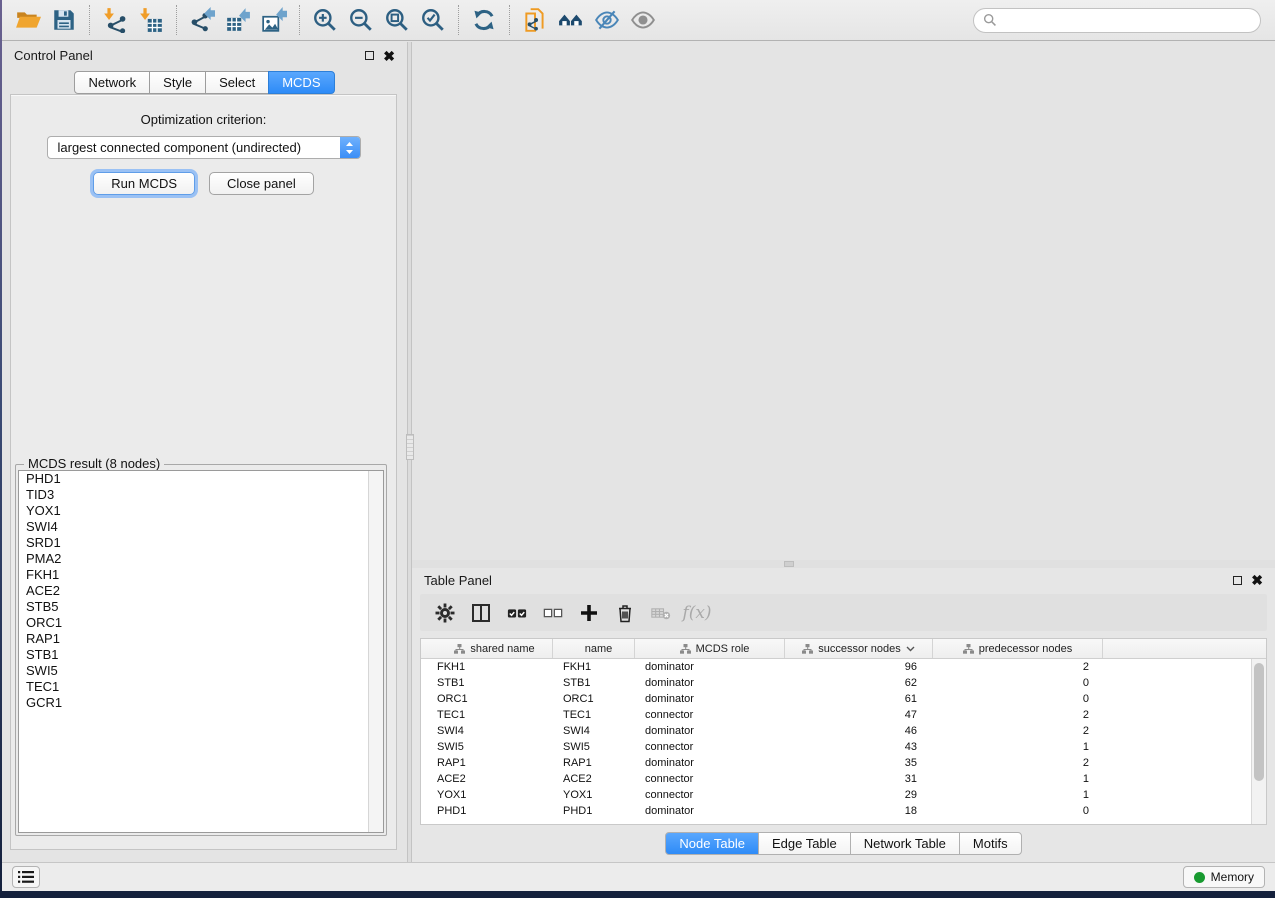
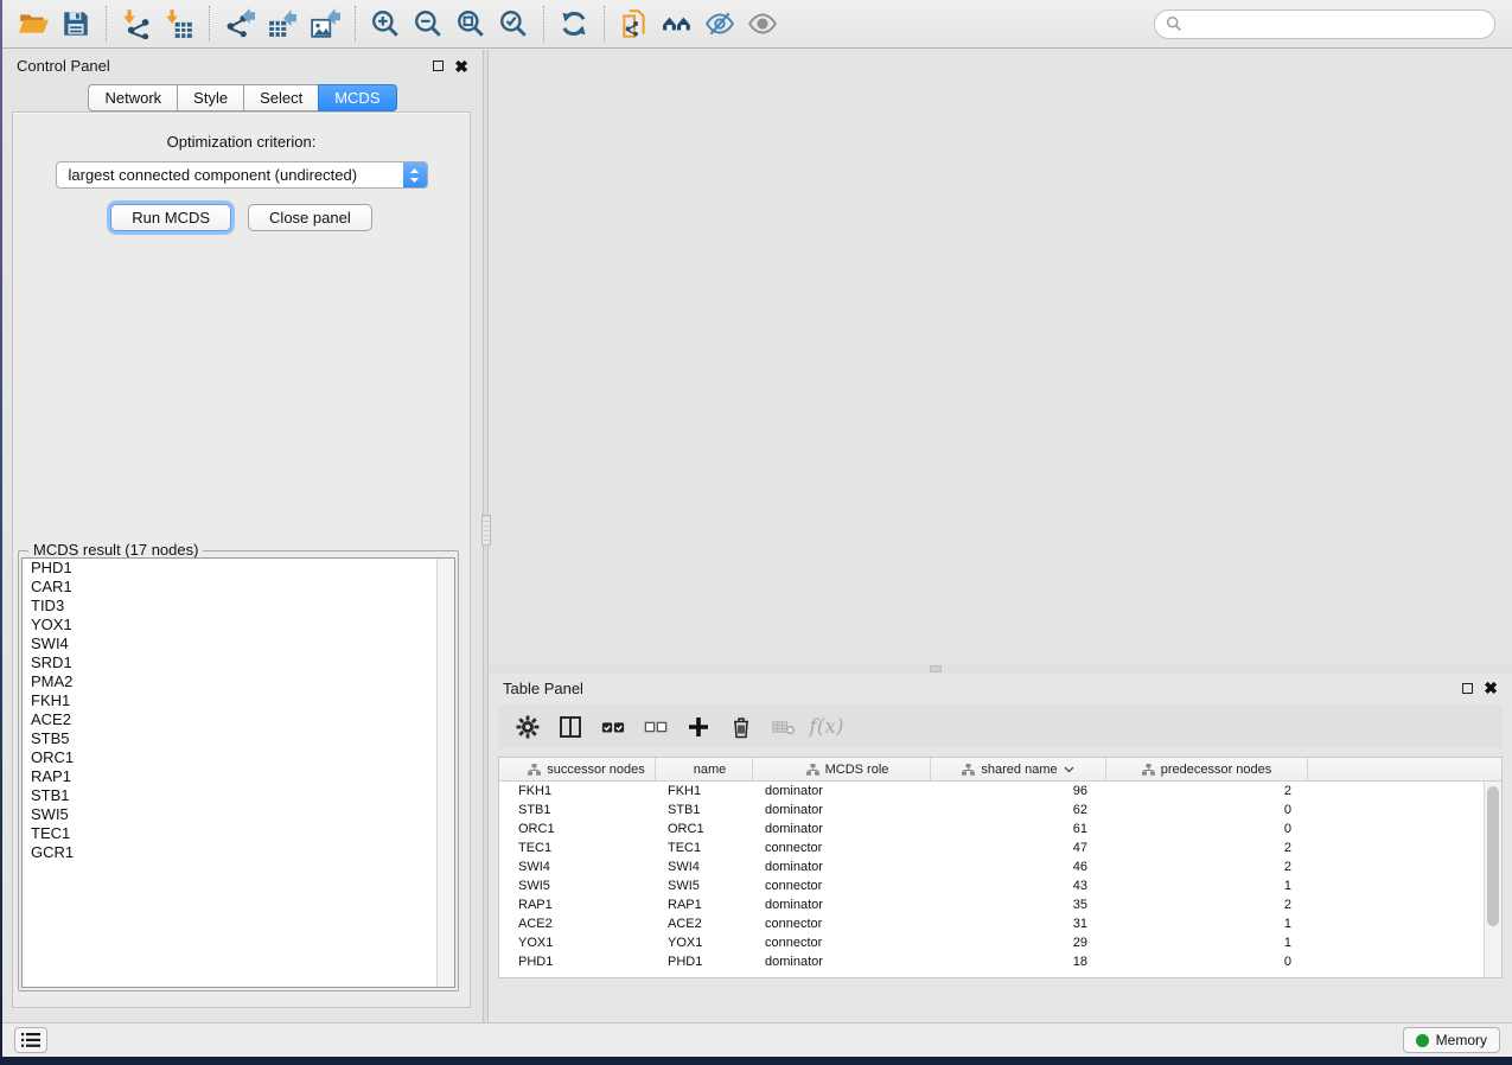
  Control Panel
  ✖
  Network
  Style
  Select
  MCDS
  Optimization criterion:
  largest connected component (undirected)
  Run MCDS
  Close panel
- MCDS result (8 nodes)
+ MCDS result (17 nodes)
  PHD1
+ CAR1
  TID3
  YOX1
  SWI4
  SRD1
  PMA2
  FKH1
  ACE2
  STB5
  ORC1
  RAP1
  STB1
  SWI5
  TEC1
  GCR1
  Table Panel
  ✖
  f(x)
- shared name
+ successor nodes
  name
  MCDS role
- successor nodes
+ shared name
  predecessor nodes
  FKH1
  FKH1
  dominator
  96
  2
  STB1
  STB1
  dominator
  62
  0
  ORC1
  ORC1
  dominator
  61
  0
  TEC1
  TEC1
  connector
  47
  2
  SWI4
  SWI4
  dominator
  46
  2
  SWI5
  SWI5
  connector
  43
  1
  RAP1
  RAP1
  dominator
  35
  2
  ACE2
  ACE2
  connector
  31
  1
  YOX1
  YOX1
  connector
  29
  1
  PHD1
  PHD1
  dominator
  18
  0
- Node Table
- Edge Table
- Network Table
- Motifs
  Memory
